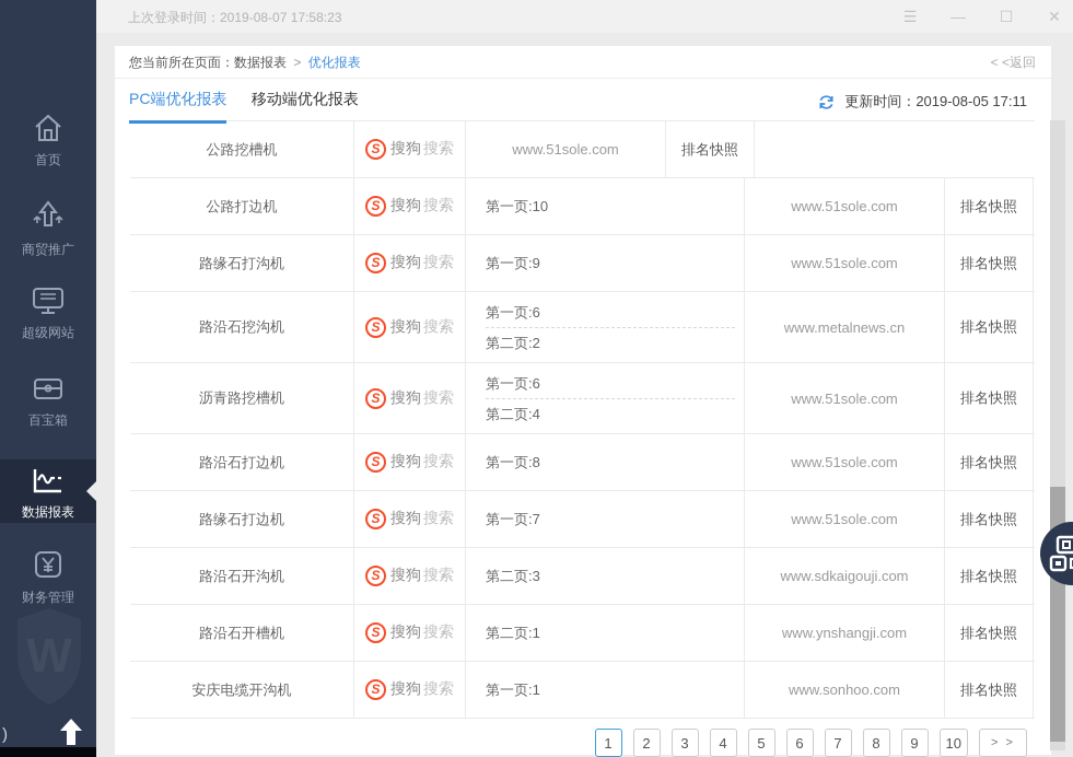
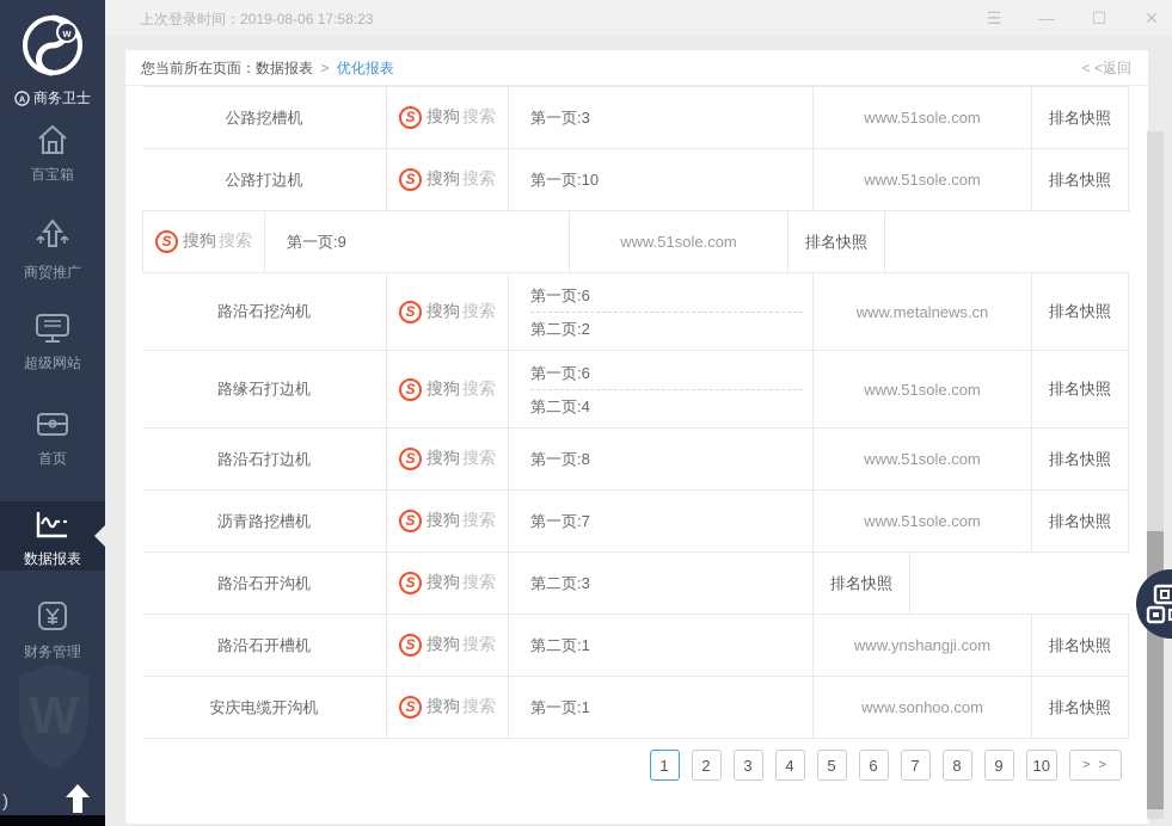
+ w
+ A
+ 商务卫士
- 首页
+ 百宝箱
  商贸推广
  超级网站
- 百宝箱
+ 首页
  数据报表
  财务管理
  )
- 上次登录时间：2019-08-07 17:58:23
+ 上次登录时间：2019-08-06 17:58:23
  ☰
  —
  ☐
  ✕
  您当前所在页面：数据报表 > 优化报表
  < <返回
- PC端优化报表 移动端优化报表
- 更新时间：2019-08-05 17:11
  公路挖槽机
  S
  搜狗
  搜索
+ 第一页:3
  www.51sole.com
  排名快照
  公路打边机
  S
  搜狗
  搜索
  第一页:10
  www.51sole.com
  排名快照
- 路缘石打沟机
  S
  搜狗
  搜索
  第一页:9
  www.51sole.com
  排名快照
  路沿石挖沟机
  S
  搜狗
  搜索
  第一页:6
  第二页:2
  www.metalnews.cn
  排名快照
- 沥青路挖槽机
+ 路缘石打边机
  S
  搜狗
  搜索
  第一页:6
  第二页:4
  www.51sole.com
  排名快照
  路沿石打边机
  S
  搜狗
  搜索
  第一页:8
  www.51sole.com
  排名快照
- 路缘石打边机
+ 沥青路挖槽机
  S
  搜狗
  搜索
  第一页:7
  www.51sole.com
  排名快照
  路沿石开沟机
  S
  搜狗
  搜索
  第二页:3
- www.sdkaigouji.com
  排名快照
  路沿石开槽机
  S
  搜狗
  搜索
  第二页:1
  www.ynshangji.com
  排名快照
  安庆电缆开沟机
  S
  搜狗
  搜索
  第一页:1
  www.sonhoo.com
  排名快照
  1
  2
  3
  4
  5
  6
  7
  8
  9
  10
  > >
